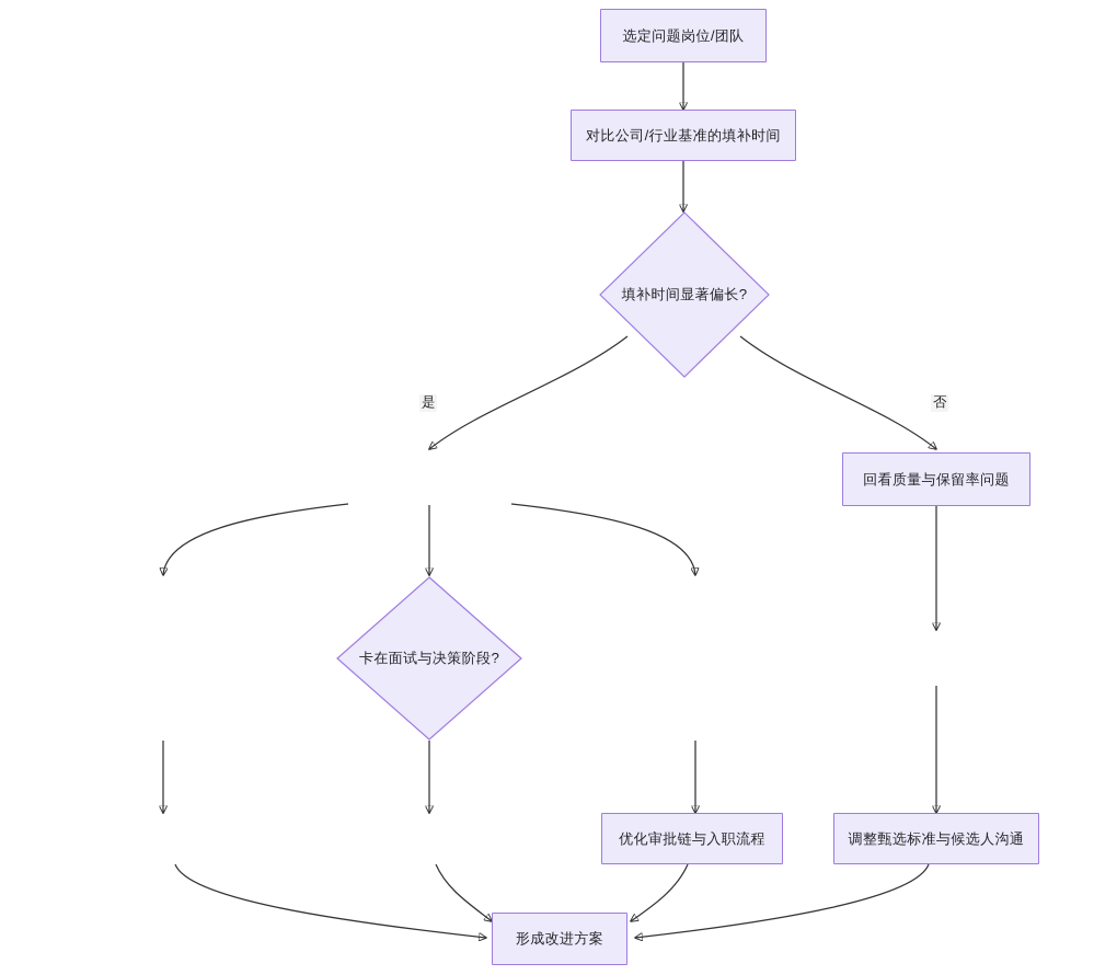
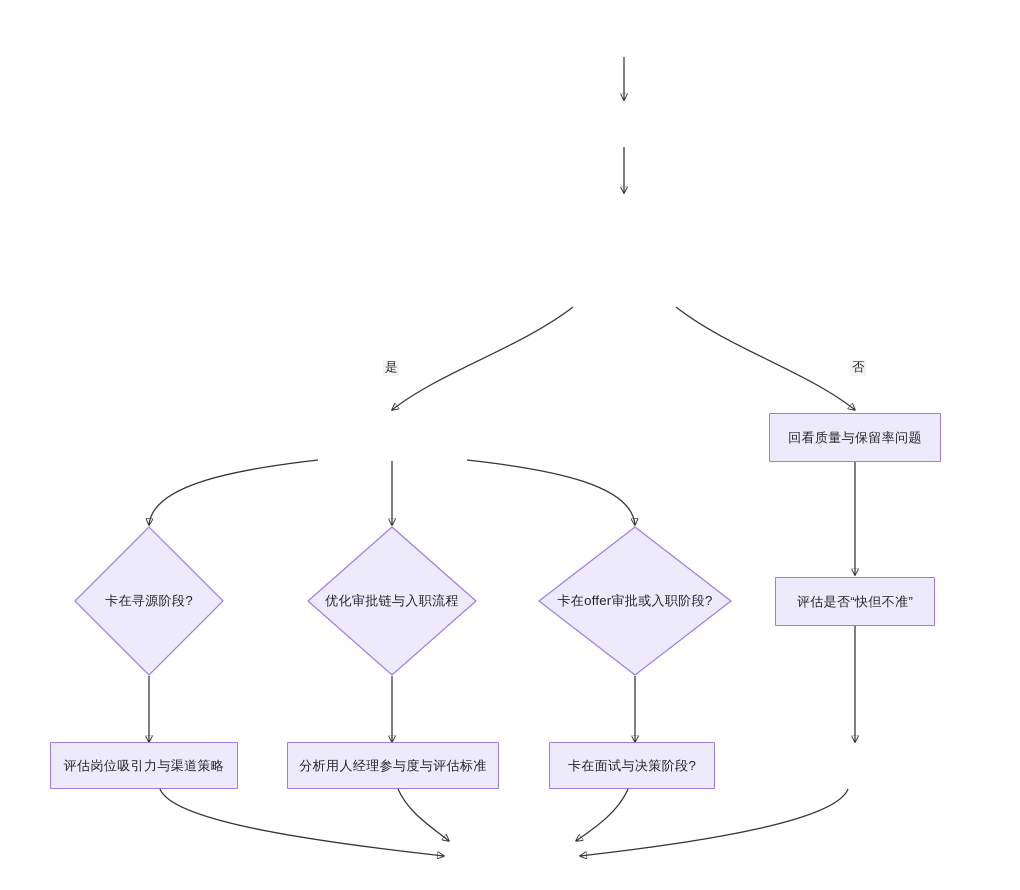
- 选定问题岗位/团队
- 对比公司/行业基准的填补时间
- 填补时间显著偏长?
  是
  否
  回看质量与保留率问题
+ 卡在寻源阶段?
- 卡在面试与决策阶段?
+ 优化审批链与入职流程
+ 卡在offer审批或入职阶段?
+ 评估是否“快但不准”
+ 评估岗位吸引力与渠道策略
+ 分析用人经理参与度与评估标准
- 优化审批链与入职流程
+ 卡在面试与决策阶段?
- 调整甄选标准与候选人沟通
- 形成改进方案
